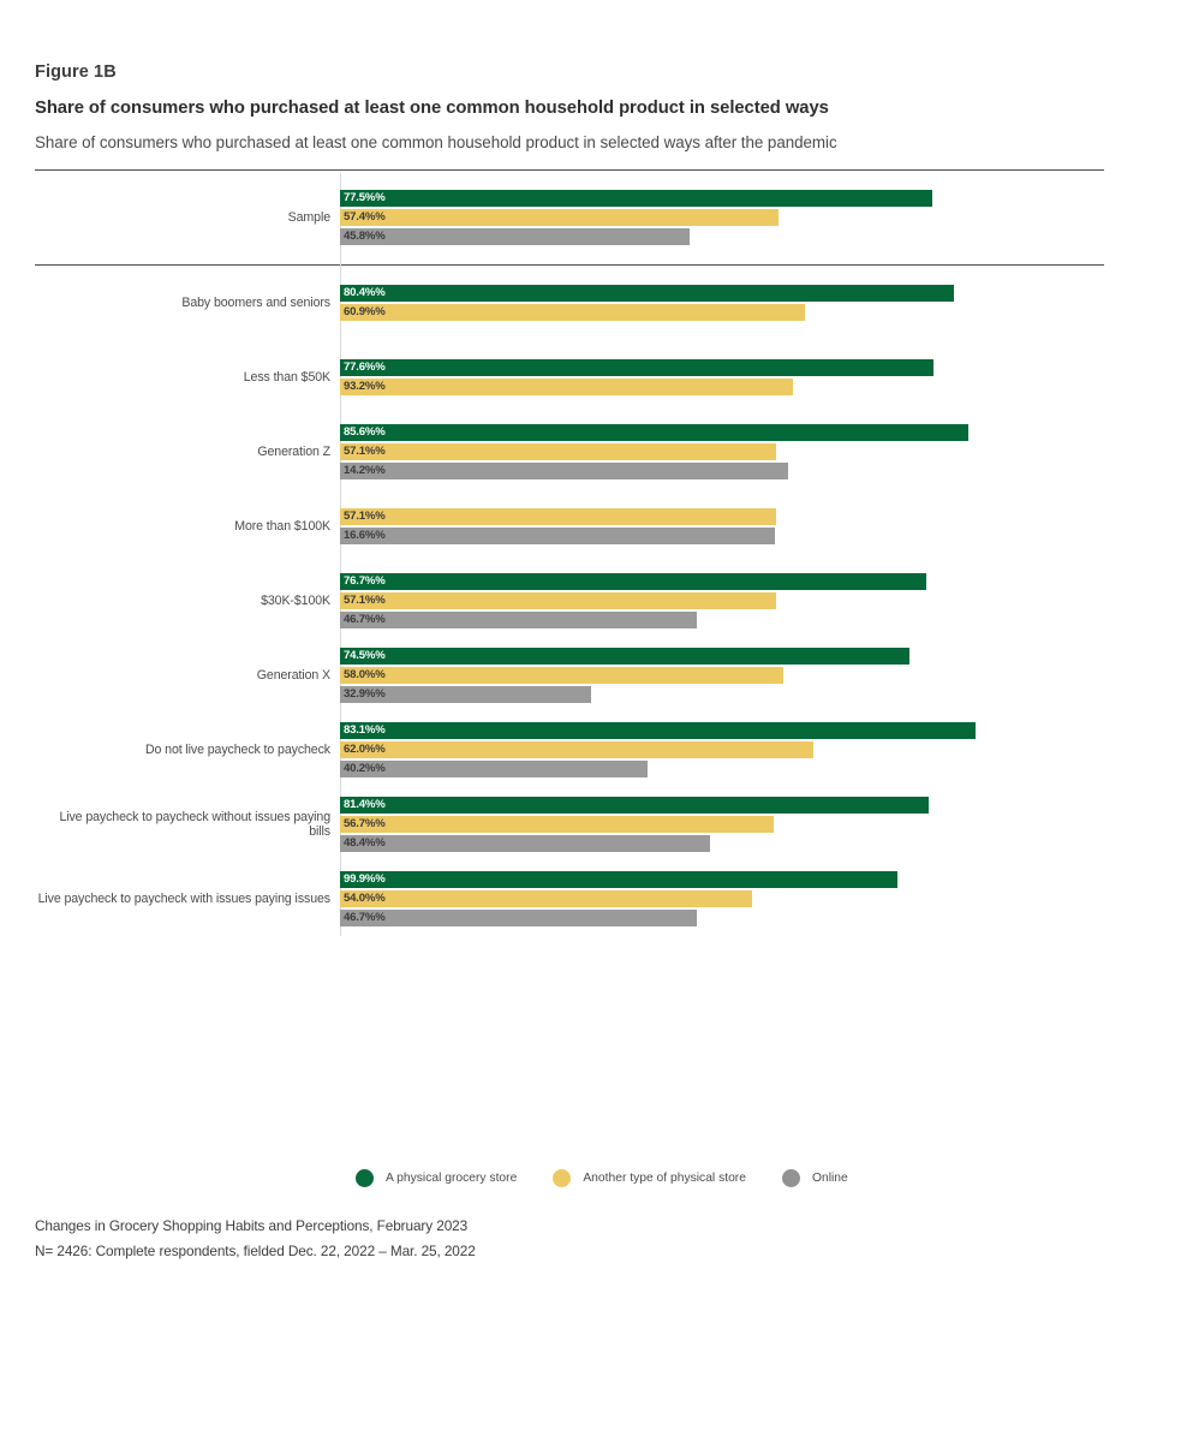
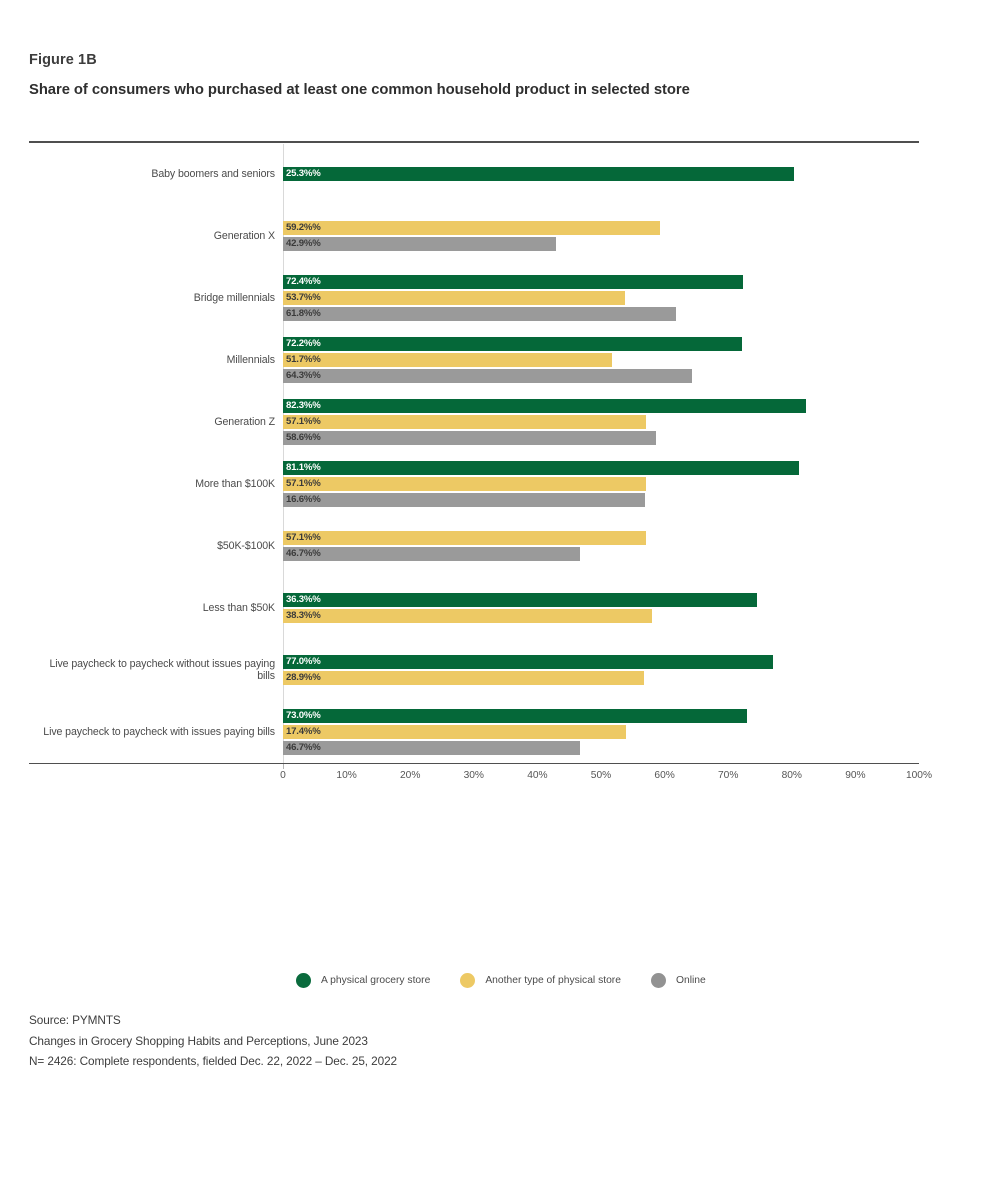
  Figure 1B
- Share of consumers who purchased at least one common household product in selected ways
+ Share of consumers who purchased at least one common household product in selected store
- Share of consumers who purchased at least one common household product in selected ways after the pandemic
- Sample
- 77.5%%
- 57.4%%
- 45.8%%
  Baby boomers and seniors
- 80.4%%
+ 25.3%%
- 60.9%%
- Less than $50K
+ Generation X
- 77.6%%
- 93.2%%
+ 59.2%%
+ 42.9%%
+ Bridge millennials
+ 72.4%%
+ 53.7%%
+ 61.8%%
+ Millennials
+ 72.2%%
+ 51.7%%
+ 64.3%%
  Generation Z
- 85.6%%
+ 82.3%%
  57.1%%
- 14.2%%
+ 58.6%%
  More than $100K
+ 81.1%%
  57.1%%
  16.6%%
- $30K-$100K
+ $50K-$100K
- 76.7%%
  57.1%%
  46.7%%
- Generation X
+ Less than $50K
- 74.5%%
+ 36.3%%
- 58.0%%
+ 38.3%%
- 32.9%%
- Do not live paycheck to paycheck
- 83.1%%
- 62.0%%
- 40.2%%
  Live paycheck to paycheck without issues paying bills
- 81.4%%
+ 77.0%%
- 56.7%%
+ 28.9%%
- 48.4%%
- Live paycheck to paycheck with issues paying issues
+ Live paycheck to paycheck with issues paying bills
- 99.9%%
+ 73.0%%
- 54.0%%
+ 17.4%%
  46.7%%
+ 0
+ 10%
+ 20%
+ 30%
+ 40%
+ 50%
+ 60%
+ 70%
+ 80%
+ 90%
+ 100%
  A physical grocery store
  Another type of physical store
  Online
+ Source: PYMNTS
- Changes in Grocery Shopping Habits and Perceptions, February 2023
+ Changes in Grocery Shopping Habits and Perceptions, June 2023
- N= 2426: Complete respondents, fielded Dec. 22, 2022 – Mar. 25, 2022
+ N= 2426: Complete respondents, fielded Dec. 22, 2022 – Dec. 25, 2022
